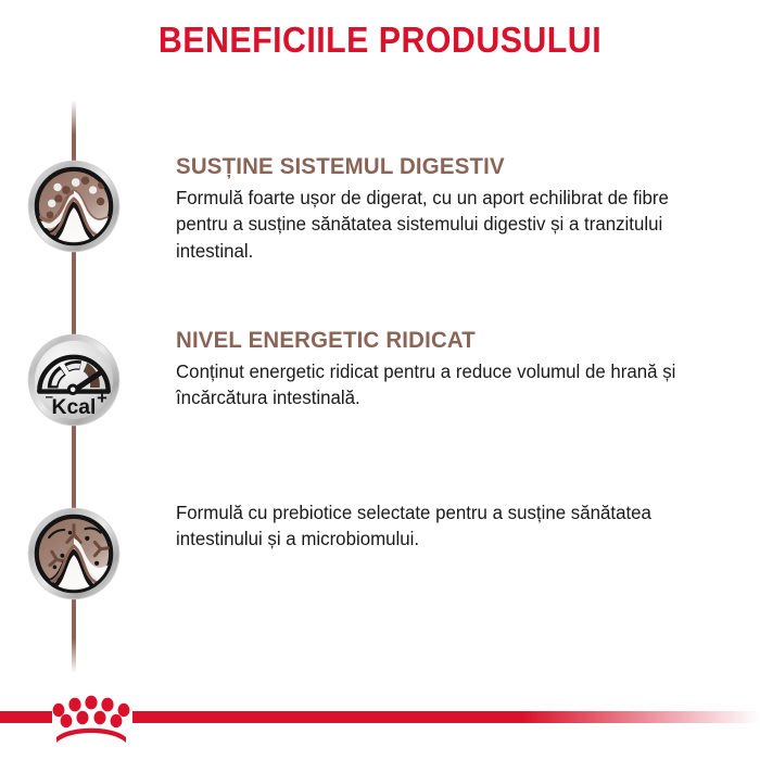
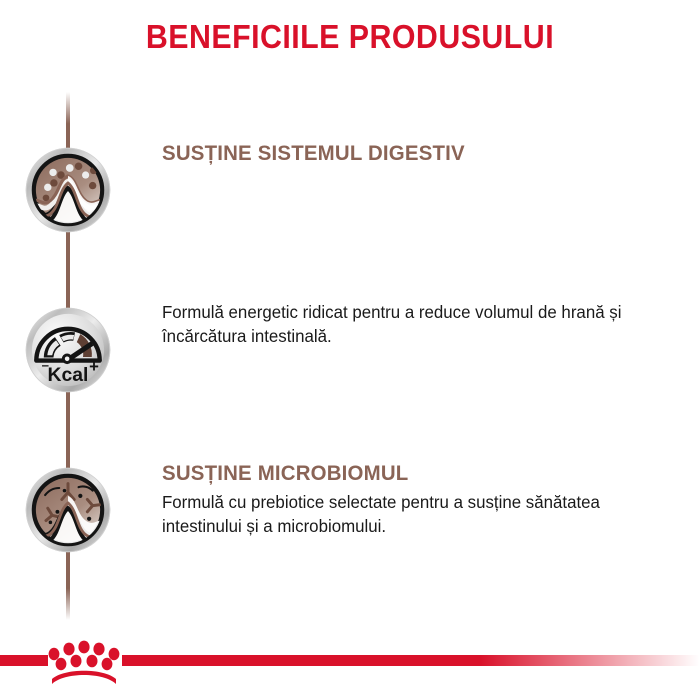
  BENEFICIILE PRODUSULUI
  SUSȚINE SISTEMUL DIGESTIV
- Formulă foarte ușor de digerat, cu un aport echilibrat de fibre pentru a susține sănătatea sistemului digestiv și a tranzitului intestinal.
  –
  +
  Kcal
- NIVEL ENERGETIC RIDICAT
- Conținut energetic ridicat pentru a reduce volumul de hrană și încărcătura intestinală.
+ Formulă energetic ridicat pentru a reduce volumul de hrană și încărcătura intestinală.
+ SUSȚINE MICROBIOMUL
  Formulă cu prebiotice selectate pentru a susține sănătatea intestinului și a microbiomului.
